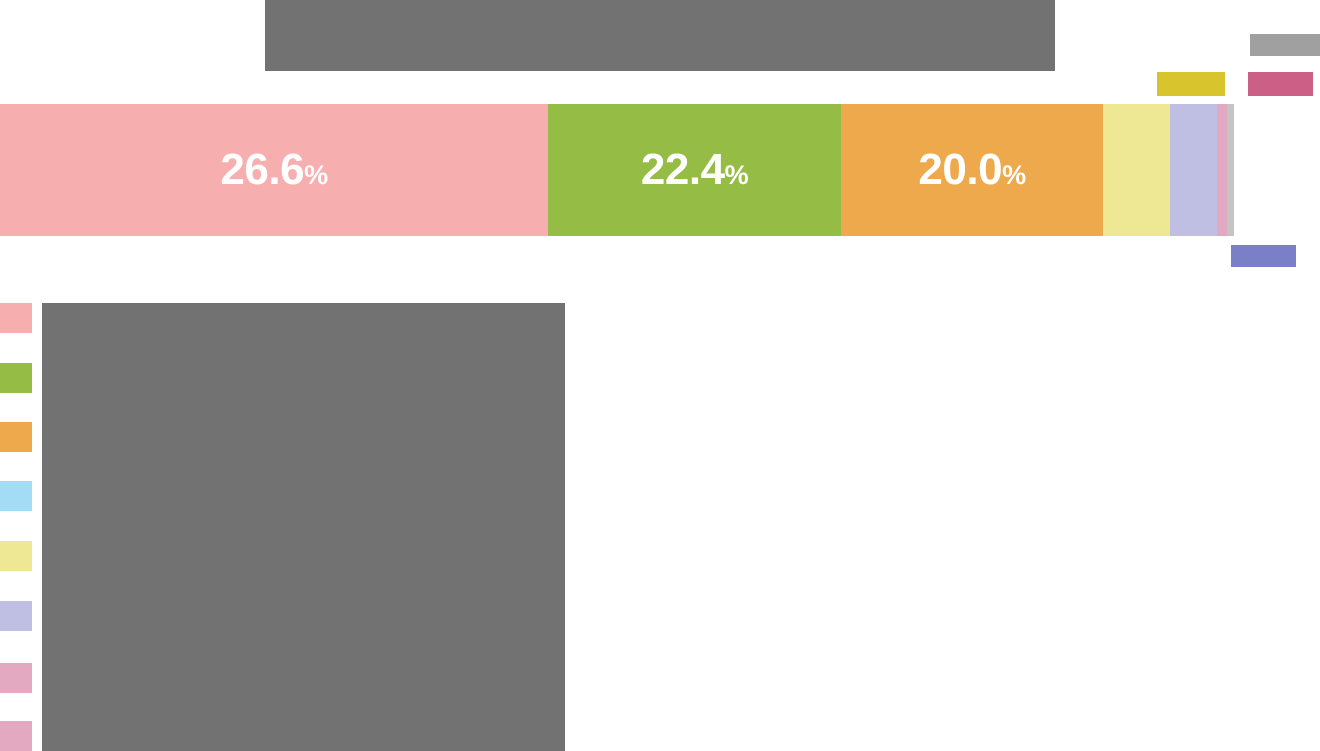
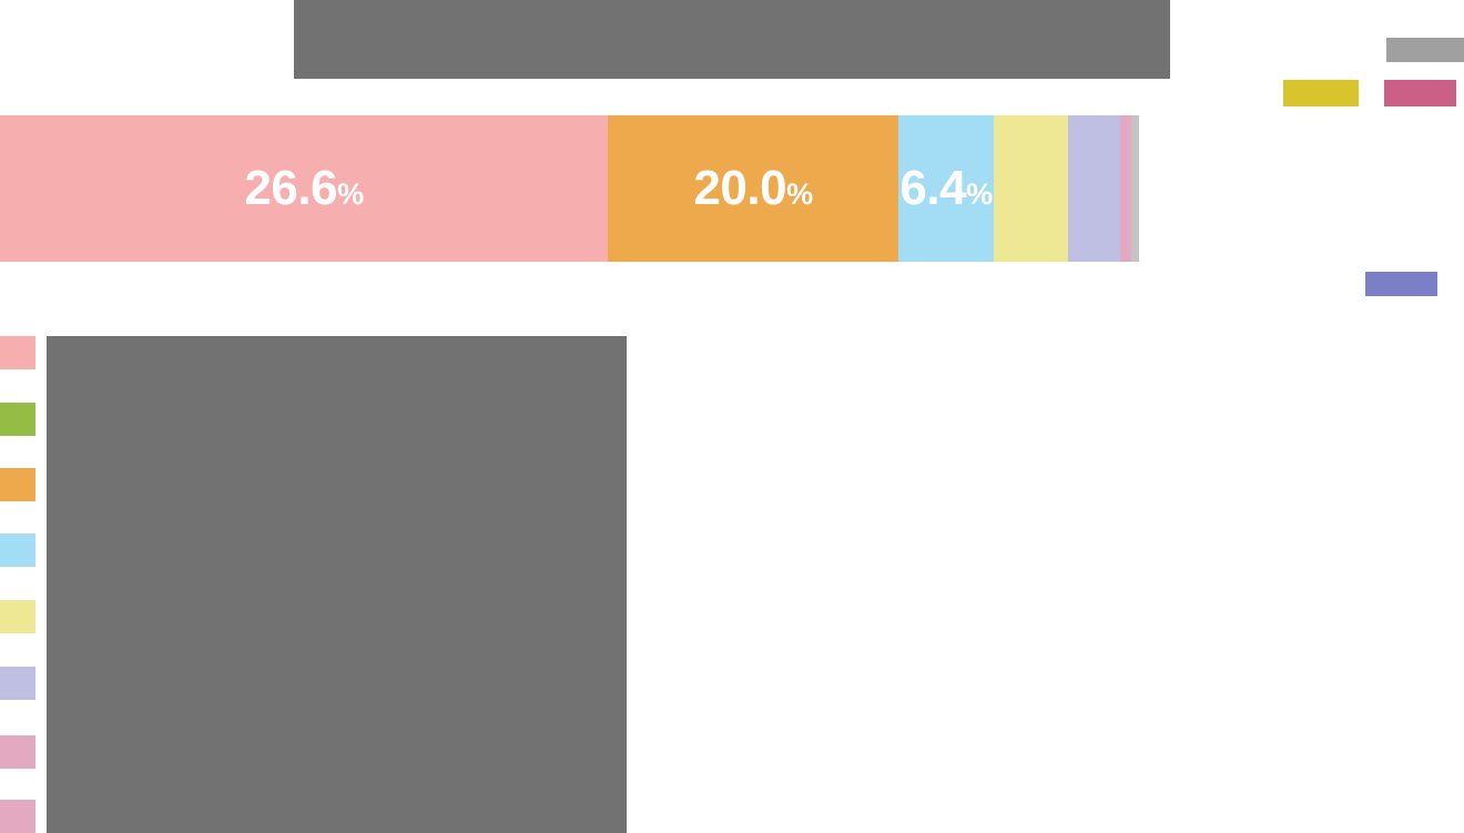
  26.6%
- 22.4%
  20.0%
+ 6.4%
